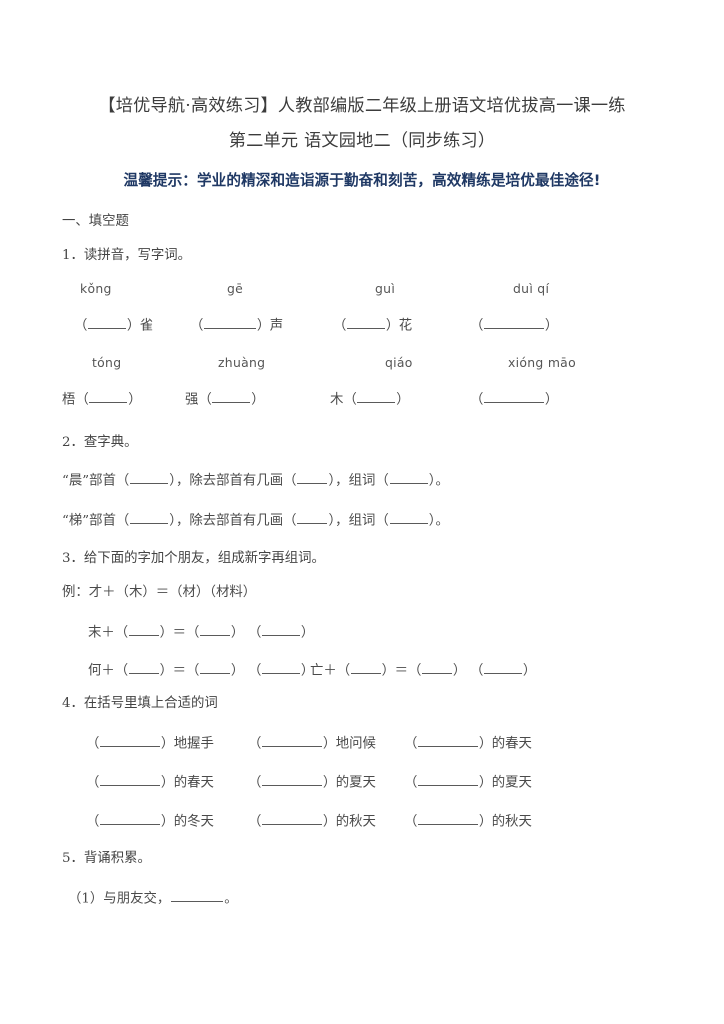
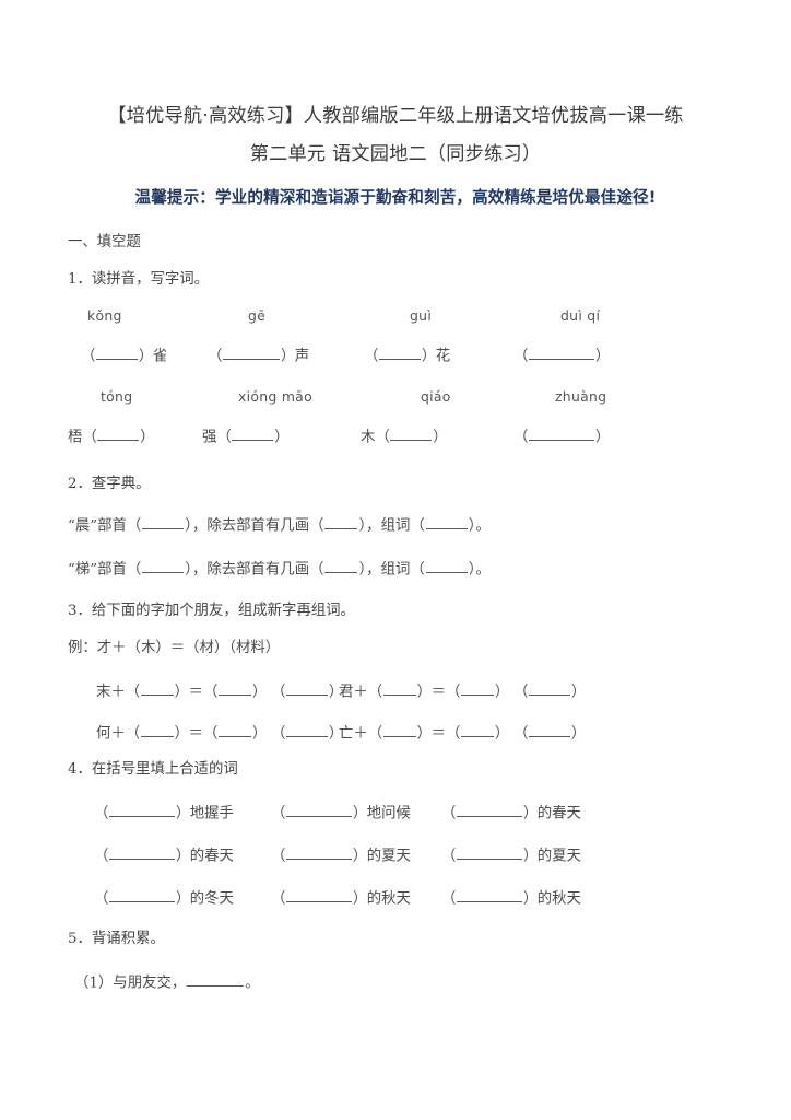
  【培优导航·高效练习】人教部编版二年级上册语文培优拔高一课一练
  第二单元 语文园地二（同步练习）
  温馨提示：学业的精深和造诣源于勤奋和刻苦，高效精练是培优最佳途径!
  一、填空题
  1．读拼音，写字词。
  kǒng
  gē
  guì
  duì qí
  （ ）雀
  （ ）声
  （ ）花
  （ ）
  tóng
- zhuàng
+ xióng māo
  qiáo
- xióng māo
+ zhuàng
  梧（ ）
  强（ ）
  木（ ）
  （ ）
  2．查字典。
  “晨”部首（ ），除去部首有几画（ ），组词（ ）。
  “梯”部首（ ），除去部首有几画（ ），组词（ ）。
  3．给下面的字加个朋友，组成新字再组词。
  例：才＋（木）＝（材）（材料）
  末＋（ ）＝（ ） （ ）
+ 君＋（ ）＝（ ） （ ）
  何＋（ ）＝（ ） （ ）
  亡＋（ ）＝（ ） （ ）
  4．在括号里填上合适的词
  （ ）地握手
  （ ）地问候
  （ ）的春天
  （ ）的春天
  （ ）的夏天
  （ ）的夏天
  （ ）的冬天
  （ ）的秋天
  （ ）的秋天
  5．背诵积累。
  （1）与朋友交， 。
